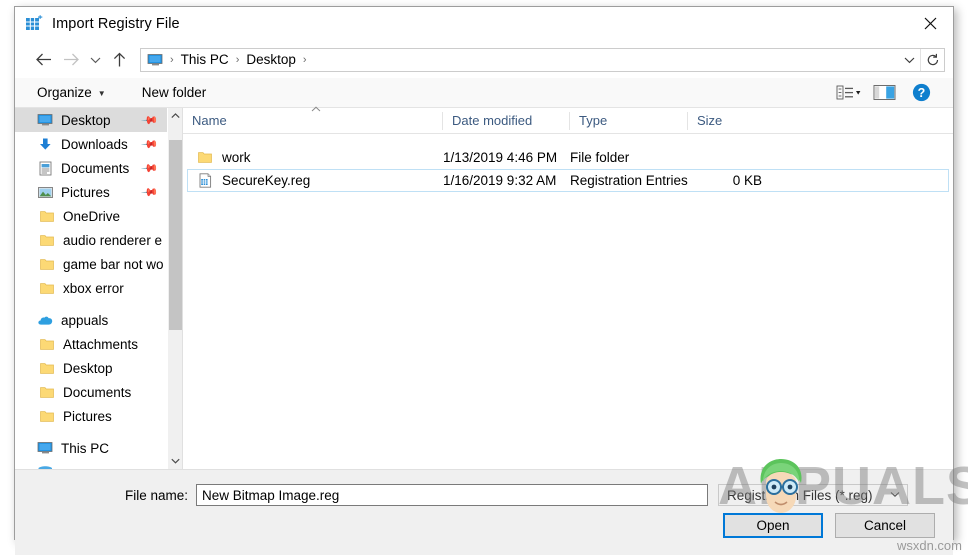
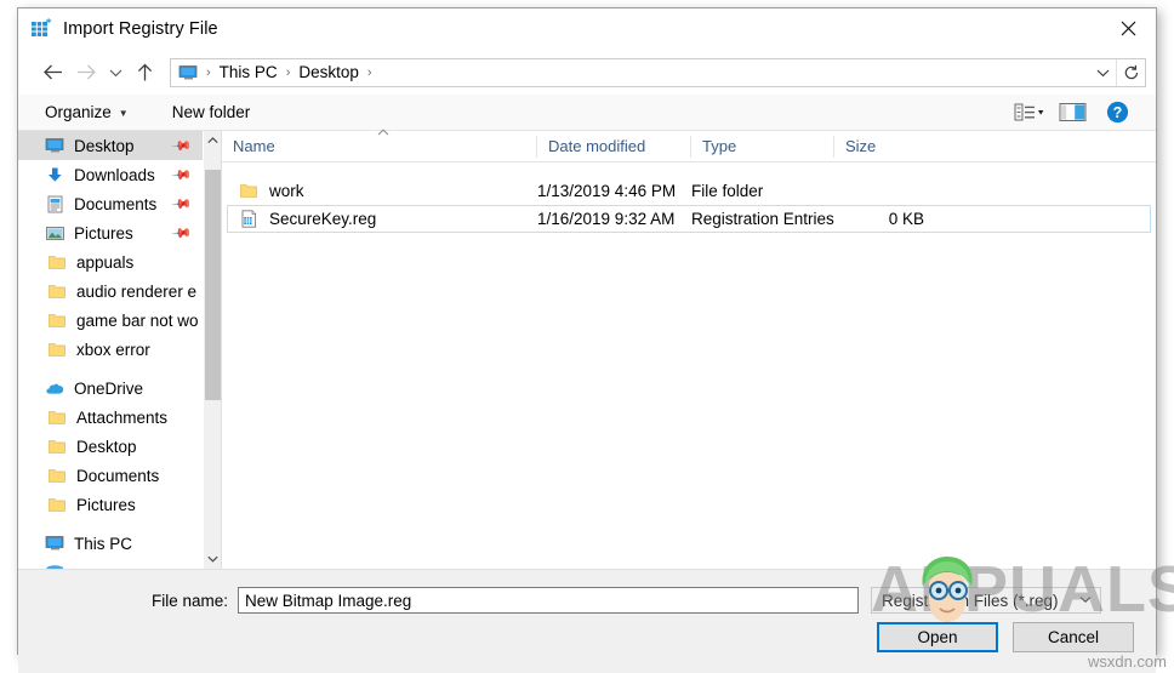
  Import Registry File
  ›
  This PC
  ›
  Desktop
  ›
  Organize
  ▼
  New folder
  ?
  Desktop
  Downloads
  Documents
  Pictures
- OneDrive
+ appuals
  audio renderer e
  game bar not wo
  xbox error
- appuals
+ OneDrive
  Attachments
  Desktop
  Documents
  Pictures
  This PC
  Name
  Date modified
  Type
  Size
  work
  1/13/2019 4:46 PM
  File folder
  SecureKey.reg
  1/16/2019 9:32 AM
  Registration Entries
  0 KB
  File name:
  New Bitmap Image.reg
  Regist Files (*.reg)
  Open
  Cancel
  APUALS
  wsxdn.com
